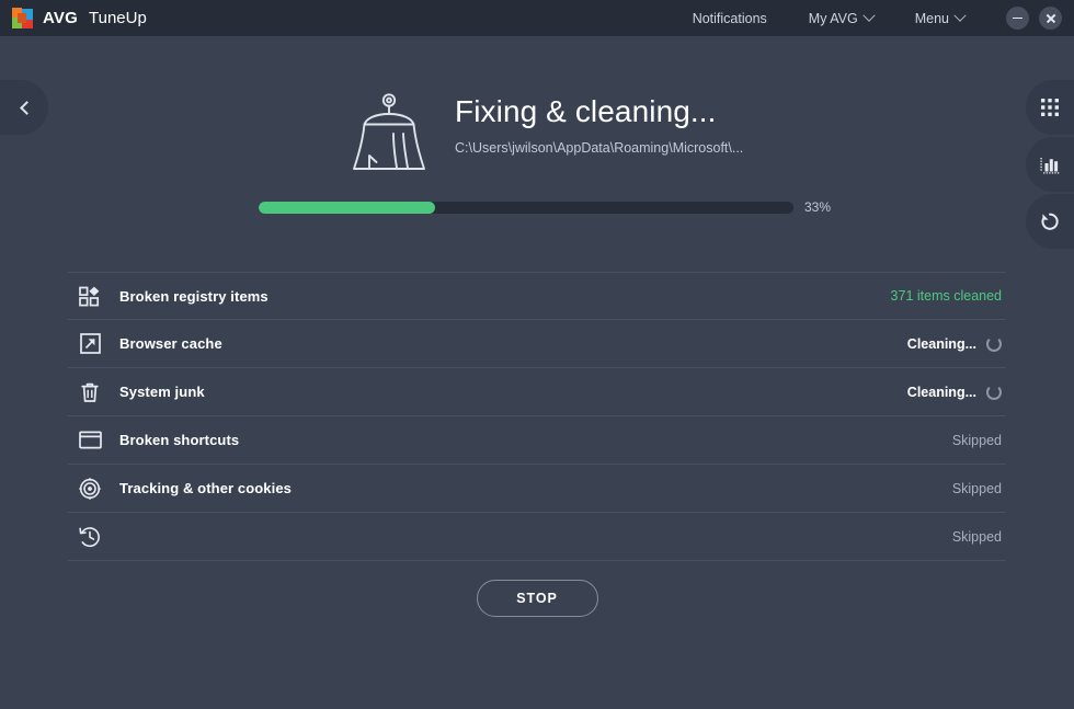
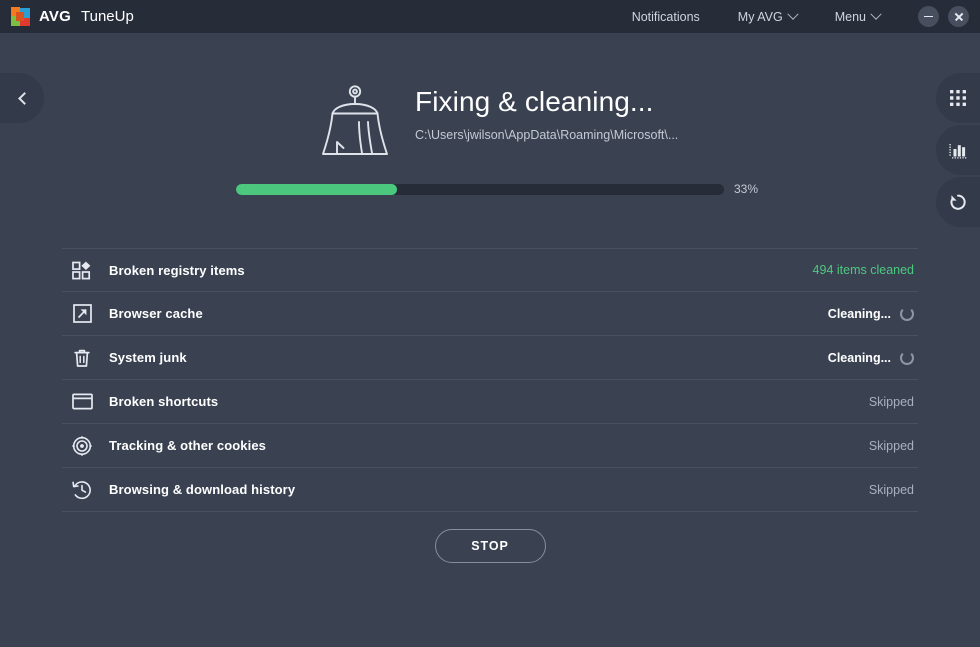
  AVG
  TuneUp
  Notifications
  My AVG
  Menu
  Fixing & cleaning...
  C:\Users\jwilson\AppData\Roaming\Microsoft\...
  33%
  Broken registry items
- 371 items cleaned
+ 494 items cleaned
  Browser cache
  Cleaning...
  System junk
  Cleaning...
  Broken shortcuts
  Skipped
  Tracking & other cookies
  Skipped
+ Browsing & download history
  Skipped
  STOP
